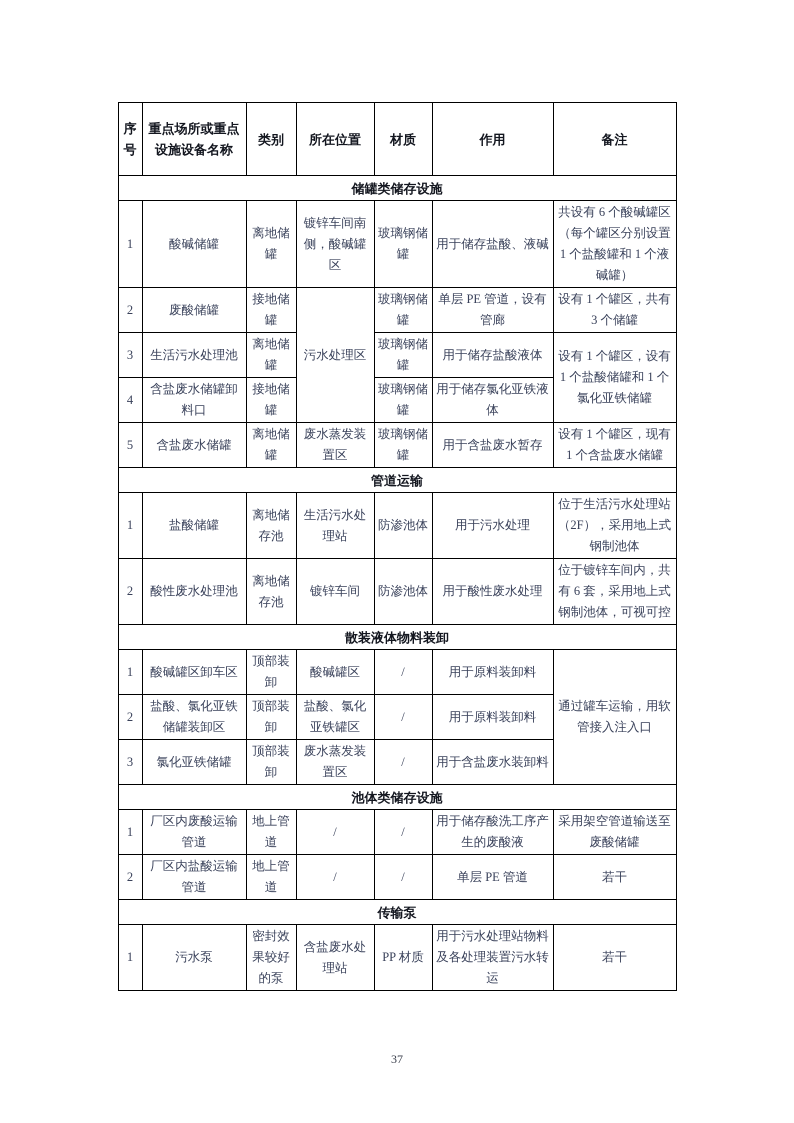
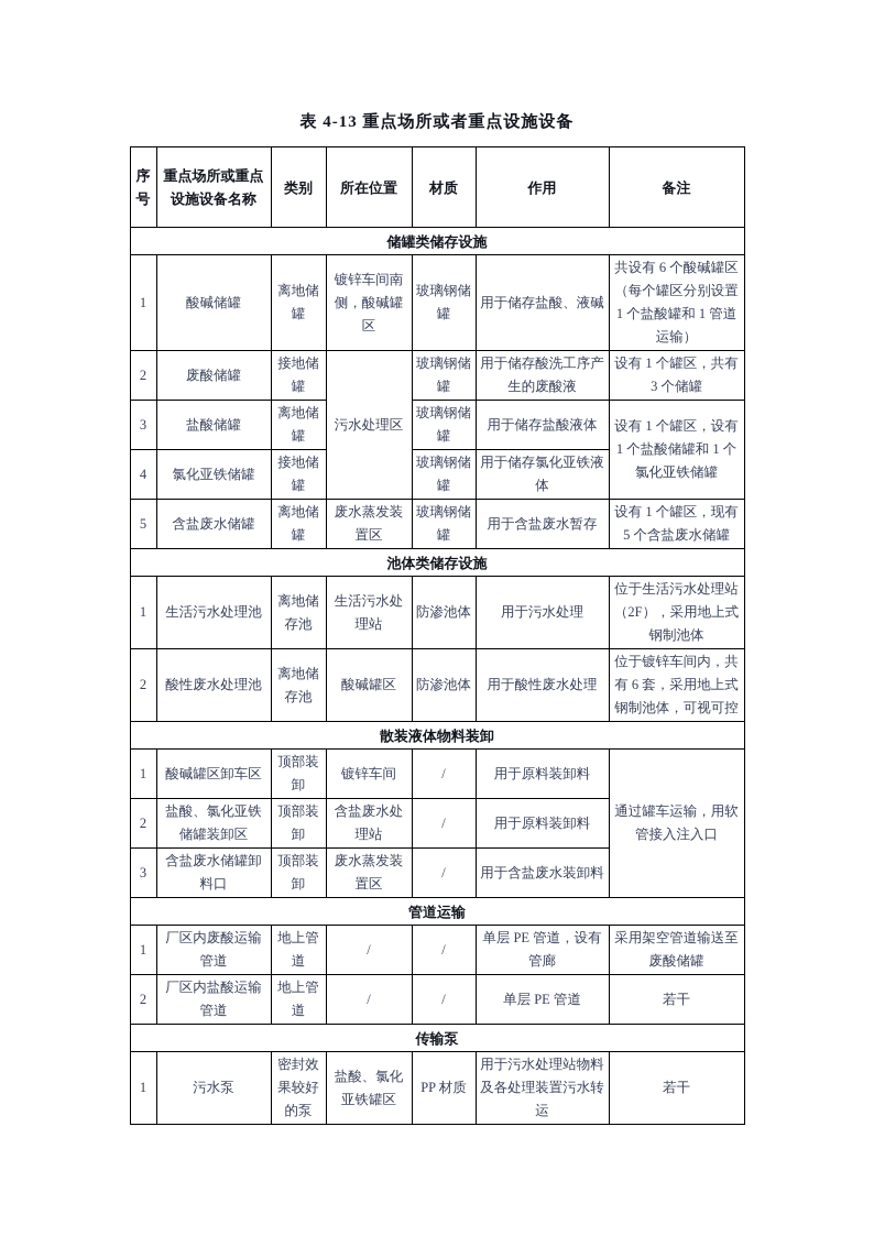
+ 表 4-13 重点场所或者重点设施设备
  序号	重点场所或重点设施设备名称	类别	所在位置	材质	作用	备注
  储罐类储存设施
- 1	酸碱储罐	离地储罐	镀锌车间南侧，酸碱罐区	玻璃钢储罐	用于储存盐酸、液碱	共设有 6 个酸碱罐区（每个罐区分别设置 1 个盐酸罐和 1 个液碱罐）
+ 1	酸碱储罐	离地储罐	镀锌车间南侧，酸碱罐区	玻璃钢储罐	用于储存盐酸、液碱	共设有 6 个酸碱罐区（每个罐区分别设置 1 个盐酸罐和 1 管道运输）
- 2	废酸储罐	接地储罐	污水处理区	玻璃钢储罐	单层 PE 管道，设有管廊	设有 1 个罐区，共有 3 个储罐
+ 2	废酸储罐	接地储罐	污水处理区	玻璃钢储罐	用于储存酸洗工序产生的废酸液	设有 1 个罐区，共有 3 个储罐
- 3	生活污水处理池	离地储罐	玻璃钢储罐	用于储存盐酸液体	设有 1 个罐区，设有 1 个盐酸储罐和 1 个氯化亚铁储罐
+ 3	盐酸储罐	离地储罐	玻璃钢储罐	用于储存盐酸液体	设有 1 个罐区，设有 1 个盐酸储罐和 1 个氯化亚铁储罐
- 4	含盐废水储罐卸料口	接地储罐	玻璃钢储罐	用于储存氯化亚铁液体
+ 4	氯化亚铁储罐	接地储罐	玻璃钢储罐	用于储存氯化亚铁液体
- 5	含盐废水储罐	离地储罐	废水蒸发装置区	玻璃钢储罐	用于含盐废水暂存	设有 1 个罐区，现有 1 个含盐废水储罐
+ 5	含盐废水储罐	离地储罐	废水蒸发装置区	玻璃钢储罐	用于含盐废水暂存	设有 1 个罐区，现有 5 个含盐废水储罐
- 管道运输
+ 池体类储存设施
- 1	盐酸储罐	离地储存池	生活污水处理站	防渗池体	用于污水处理	位于生活污水处理站（2F），采用地上式钢制池体
+ 1	生活污水处理池	离地储存池	生活污水处理站	防渗池体	用于污水处理	位于生活污水处理站（2F），采用地上式钢制池体
- 2	酸性废水处理池	离地储存池	镀锌车间	防渗池体	用于酸性废水处理	位于镀锌车间内，共有 6 套，采用地上式钢制池体，可视可控
+ 2	酸性废水处理池	离地储存池	酸碱罐区	防渗池体	用于酸性废水处理	位于镀锌车间内，共有 6 套，采用地上式钢制池体，可视可控
  散装液体物料装卸
- 1	酸碱罐区卸车区	顶部装卸	酸碱罐区	/	用于原料装卸料	通过罐车运输，用软管接入注入口
+ 1	酸碱罐区卸车区	顶部装卸	镀锌车间	/	用于原料装卸料	通过罐车运输，用软管接入注入口
- 2	盐酸、氯化亚铁储罐装卸区	顶部装卸	盐酸、氯化亚铁罐区	/	用于原料装卸料
+ 2	盐酸、氯化亚铁储罐装卸区	顶部装卸	含盐废水处理站	/	用于原料装卸料
- 3	氯化亚铁储罐	顶部装卸	废水蒸发装置区	/	用于含盐废水装卸料
+ 3	含盐废水储罐卸料口	顶部装卸	废水蒸发装置区	/	用于含盐废水装卸料
- 池体类储存设施
+ 管道运输
- 1	厂区内废酸运输管道	地上管道	/	/	用于储存酸洗工序产生的废酸液	采用架空管道输送至废酸储罐
+ 1	厂区内废酸运输管道	地上管道	/	/	单层 PE 管道，设有管廊	采用架空管道输送至废酸储罐
  2	厂区内盐酸运输管道	地上管道	/	/	单层 PE 管道	若干
  传输泵
- 1	污水泵	密封效果较好的泵	含盐废水处理站	PP 材质	用于污水处理站物料及各处理装置污水转运	若干
+ 1	污水泵	密封效果较好的泵	盐酸、氯化亚铁罐区	PP 材质	用于污水处理站物料及各处理装置污水转运	若干
- 37
